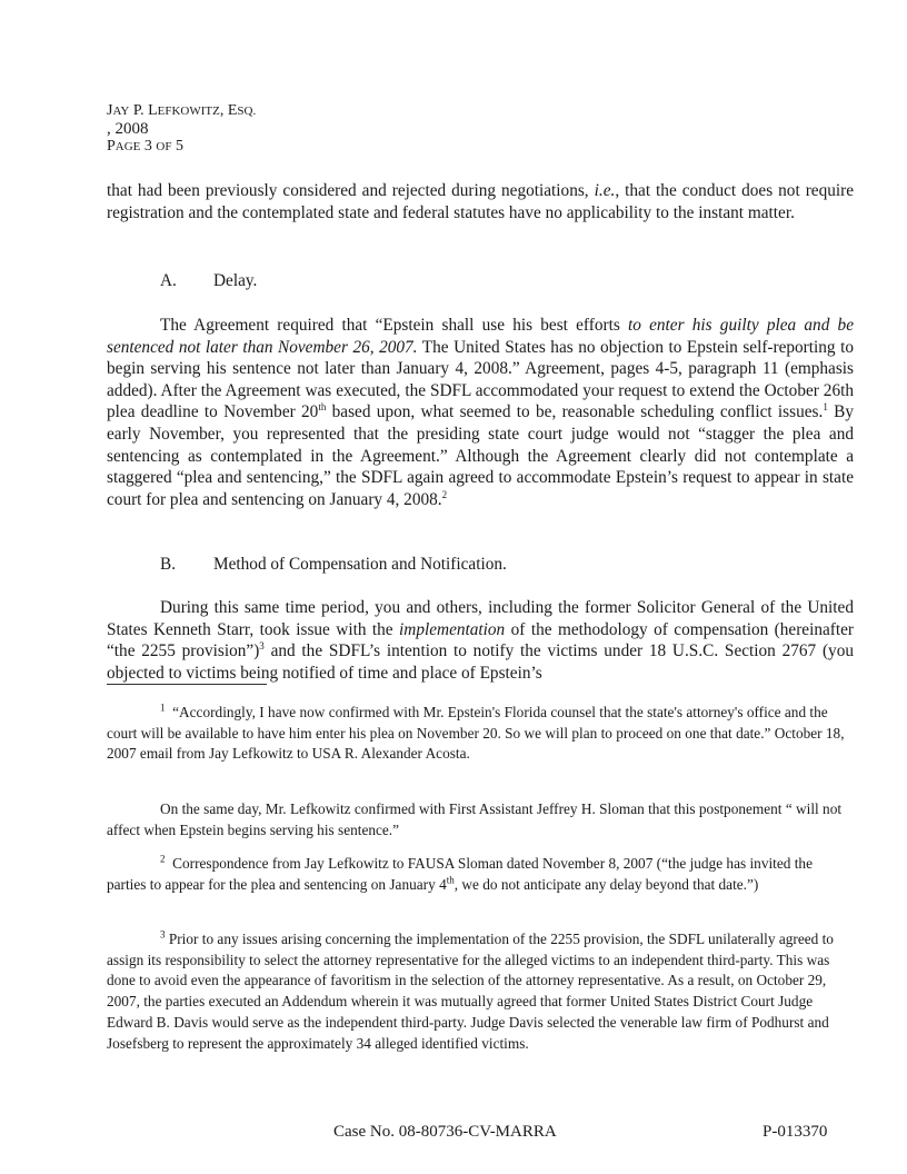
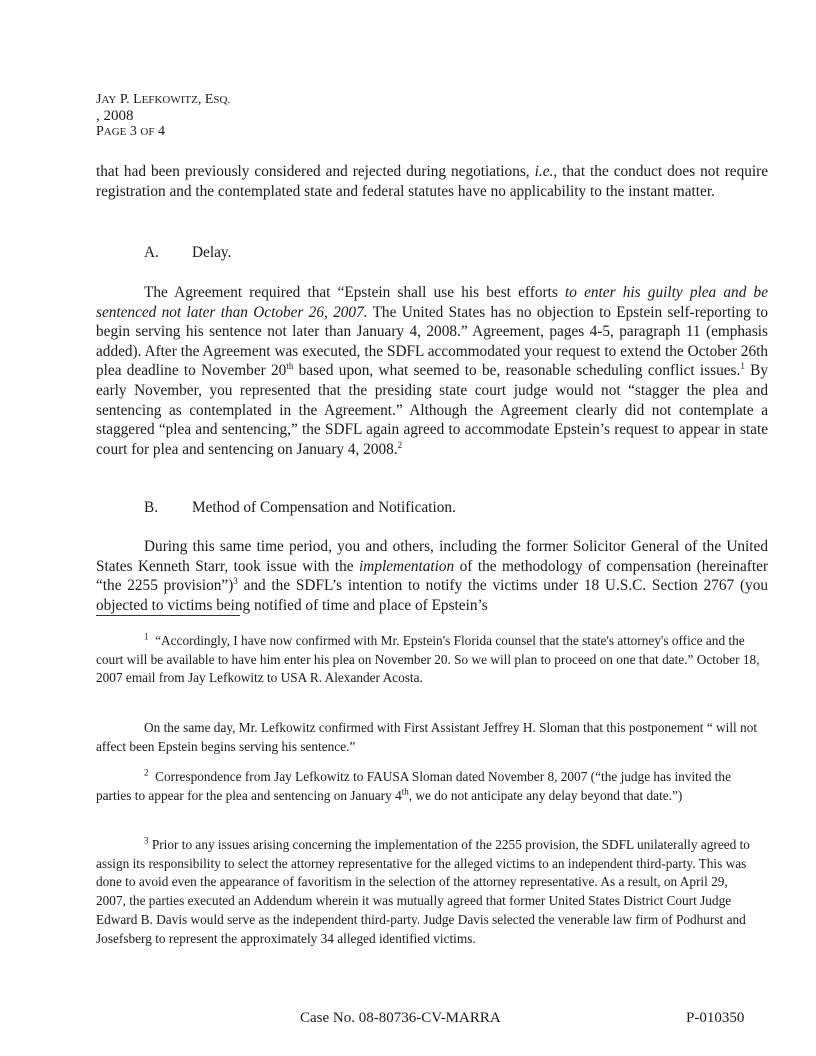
  JAY P. LEFKOWITZ, ESQ.
  , 2008
- PAGE 3 OF 5
+ PAGE 3 OF 4
  that had been previously considered and rejected during negotiations, i.e., that the conduct does not require registration and the contemplated state and federal statutes have no applicability to the instant matter.
  A. Delay.
- The Agreement required that “Epstein shall use his best efforts to enter his guilty plea and be sentenced not later than November 26, 2007. The United States has no objection to Epstein self-reporting to begin serving his sentence not later than January 4, 2008.” Agreement, pages 4-5, paragraph 11 (emphasis added). After the Agreement was executed, the SDFL accommodated your request to extend the October 26th plea deadline to November 20th based upon, what seemed to be, reasonable scheduling conflict issues.1 By early November, you represented that the presiding state court judge would not “stagger the plea and sentencing as contemplated in the Agreement.” Although the Agreement clearly did not contemplate a staggered “plea and sentencing,” the SDFL again agreed to accommodate Epstein’s request to appear in state court for plea and sentencing on January 4, 2008.2
+ The Agreement required that “Epstein shall use his best efforts to enter his guilty plea and be sentenced not later than October 26, 2007. The United States has no objection to Epstein self-reporting to begin serving his sentence not later than January 4, 2008.” Agreement, pages 4-5, paragraph 11 (emphasis added). After the Agreement was executed, the SDFL accommodated your request to extend the October 26th plea deadline to November 20th based upon, what seemed to be, reasonable scheduling conflict issues.1 By early November, you represented that the presiding state court judge would not “stagger the plea and sentencing as contemplated in the Agreement.” Although the Agreement clearly did not contemplate a staggered “plea and sentencing,” the SDFL again agreed to accommodate Epstein’s request to appear in state court for plea and sentencing on January 4, 2008.2
  B. Method of Compensation and Notification.
  During this same time period, you and others, including the former Solicitor General of the United States Kenneth Starr, took issue with the implementation of the methodology of compensation (hereinafter “the 2255 provision”)3 and the SDFL’s intention to notify the victims under 18 U.S.C. Section 2767 (you objected to victims being notified of time and place of Epstein’s
  1 “Accordingly, I have now confirmed with Mr. Epstein's Florida counsel that the state's attorney's office and the court will be available to have him enter his plea on November 20. So we will plan to proceed on one that date.” October 18, 2007 email from Jay Lefkowitz to USA R. Alexander Acosta.
- On the same day, Mr. Lefkowitz confirmed with First Assistant Jeffrey H. Sloman that this postponement “ will not affect when Epstein begins serving his sentence.”
+ On the same day, Mr. Lefkowitz confirmed with First Assistant Jeffrey H. Sloman that this postponement “ will not affect been Epstein begins serving his sentence.”
  2 Correspondence from Jay Lefkowitz to FAUSA Sloman dated November 8, 2007 (“the judge has invited the parties to appear for the plea and sentencing on January 4th, we do not anticipate any delay beyond that date.”)
- 3 Prior to any issues arising concerning the implementation of the 2255 provision, the SDFL unilaterally agreed to assign its responsibility to select the attorney representative for the alleged victims to an independent third-party. This was done to avoid even the appearance of favoritism in the selection of the attorney representative. As a result, on October 29, 2007, the parties executed an Addendum wherein it was mutually agreed that former United States District Court Judge Edward B. Davis would serve as the independent third-party. Judge Davis selected the venerable law firm of Podhurst and Josefsberg to represent the approximately 34 alleged identified victims.
+ 3 Prior to any issues arising concerning the implementation of the 2255 provision, the SDFL unilaterally agreed to assign its responsibility to select the attorney representative for the alleged victims to an independent third-party. This was done to avoid even the appearance of favoritism in the selection of the attorney representative. As a result, on April 29, 2007, the parties executed an Addendum wherein it was mutually agreed that former United States District Court Judge Edward B. Davis would serve as the independent third-party. Judge Davis selected the venerable law firm of Podhurst and Josefsberg to represent the approximately 34 alleged identified victims.
  Case No. 08-80736-CV-MARRA
- P-013370
+ P-010350
